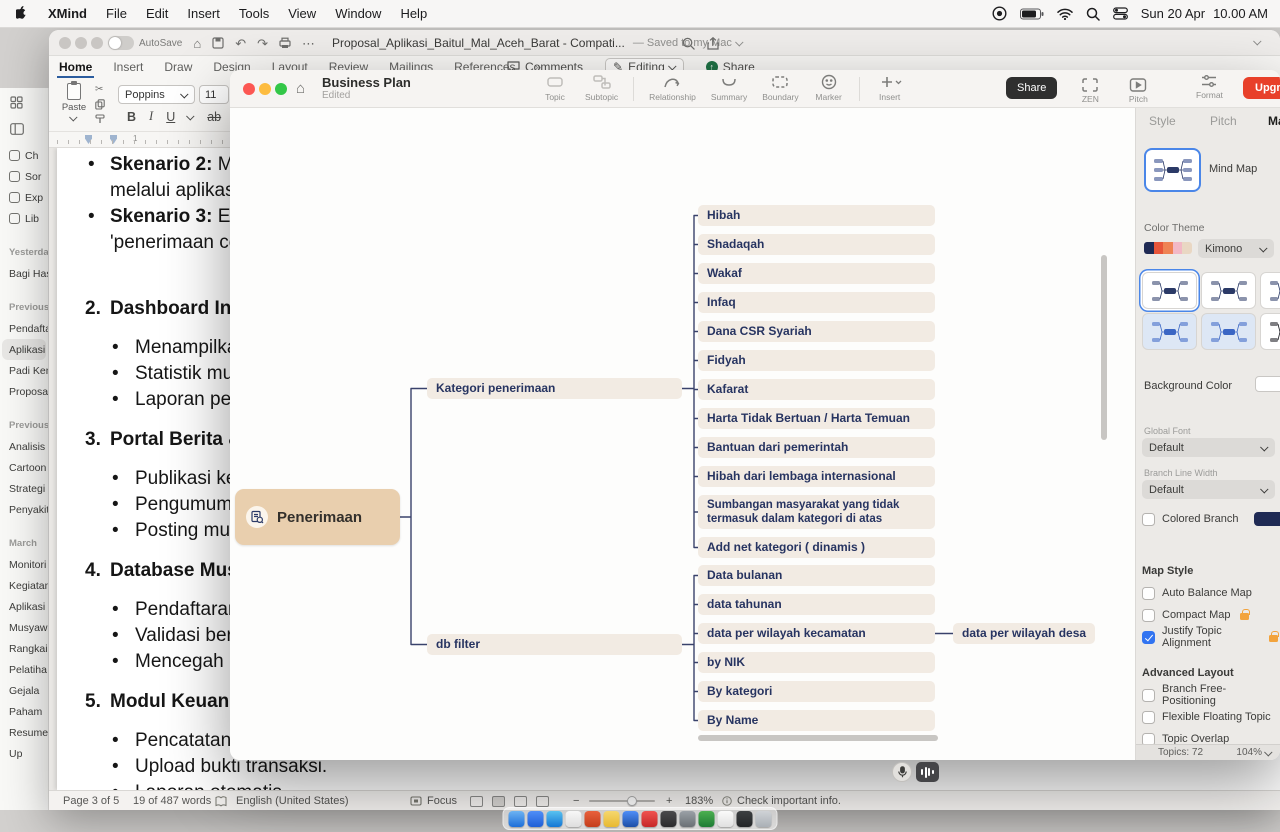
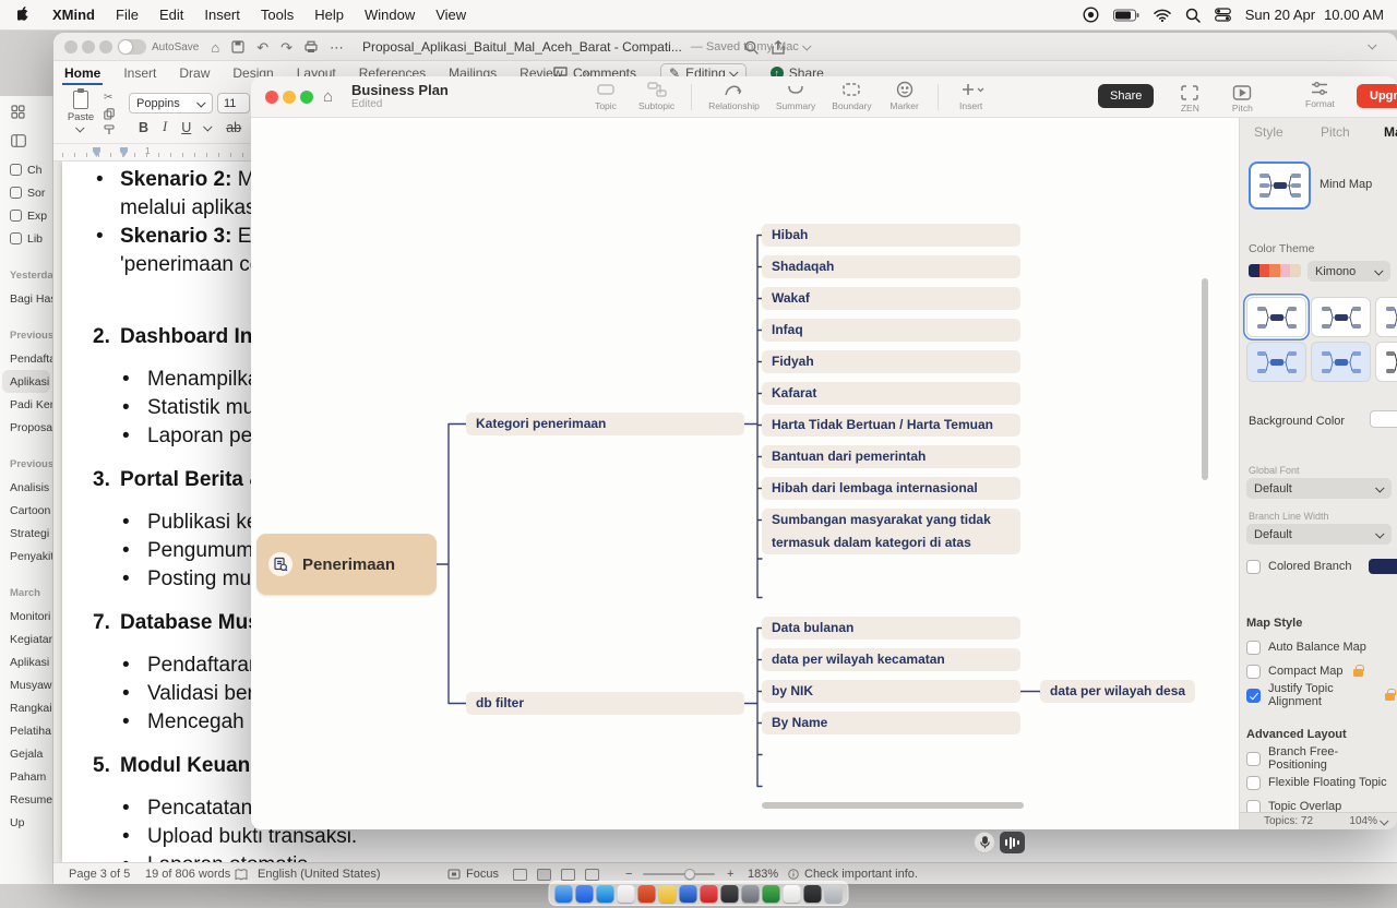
  XMind
  File
  Edit
  Insert
  Tools
- View
+ Help
  Window
- Help
+ View
  Sun 20 Apr
  10.00 AM
  Ch
  Sor
  Exp
  Lib
  Yesterda
  Bagi Ha
  Previous
  Pendaft
  Aplikasi
  Padi Ke
  Proposa
  Previous
  Analisis
  Cartoon
  Strategi
  Penyakit
  March
  Monitori
  Kegiatan
  Aplikasi
  Musyaw
  Rangkai
  Pelatiha
  Gejala
  Paham
  Resume
  Up
  AutoSave
  ⌂
  ↶
  ↷
  ⋯
  Proposal_Aplikasi_Baitul_Mal_Aceh_Barat - Compati...
  — Saved to my Mac
  Home
  Insert
  Draw
  Design
  Layout
- Review
+ References
  Mailings
- References
+ Review
  »
  Comments
  ✎
  Editing
  ↑
  Share
  Paste
  ✂
  Poppins
  11
  B
  I
  U
  ab
  1
  •
  Skenario 2:
  melalui aplika
  •
  Skenario 3:
  'penerimaan c
  2.
  Dashboard In
  •
  Menampilk
  •
  Statistik mu
  •
  3.
  Portal Berita
  •
  •
  Pengumum
  •
  Posting mu
- 4.
+ 7.
  Database Mu
  •
  Pendaftara
  •
  Validasi be
  •
  Mencegah
  5.
  Modul Keuan
  •
  Pencatatan
  •
  Upload bukti transaksi.
  Page 3 of 5
- 19 of 487 words
+ 19 of 806 words
  English (United States)
  Focus
  −
  +
  183%
  Check important info.
  ⌂
  Business Plan
  Edited
  Topic
  Subtopic
  Relationship
  Summary
  Boundary
  Marker
  Insert
  Share
  ZEN
  Pitch
  Format
  Upgr
  Penerimaan
  Kategori penerimaan
  db filter
  Hibah
  Shadaqah
  Wakaf
  Infaq
- Dana CSR Syariah
  Fidyah
  Kafarat
  Harta Tidak Bertuan / Harta Temuan
  Bantuan dari pemerintah
  Hibah dari lembaga internasional
  Sumbangan masyarakat yang tidak termasuk dalam kategori di atas
- Add net kategori ( dinamis )
  Data bulanan
- data tahunan
  data per wilayah kecamatan
  by NIK
- By kategori
  By Name
  data per wilayah desa
  Style
  Pitch
  Mind Map
  Color Theme
  Kimono
  Background Color
  Global Font
  Default
  Branch Line Width
  Default
  Colored Branch
  Map Style
  Auto Balance Map
  Compact Map
  Justify Topic Alignment
  Advanced Layout
  Branch Free-Positioning
  Flexible Floating Topic
  Topic Overlap
  Topics: 72
  104%
